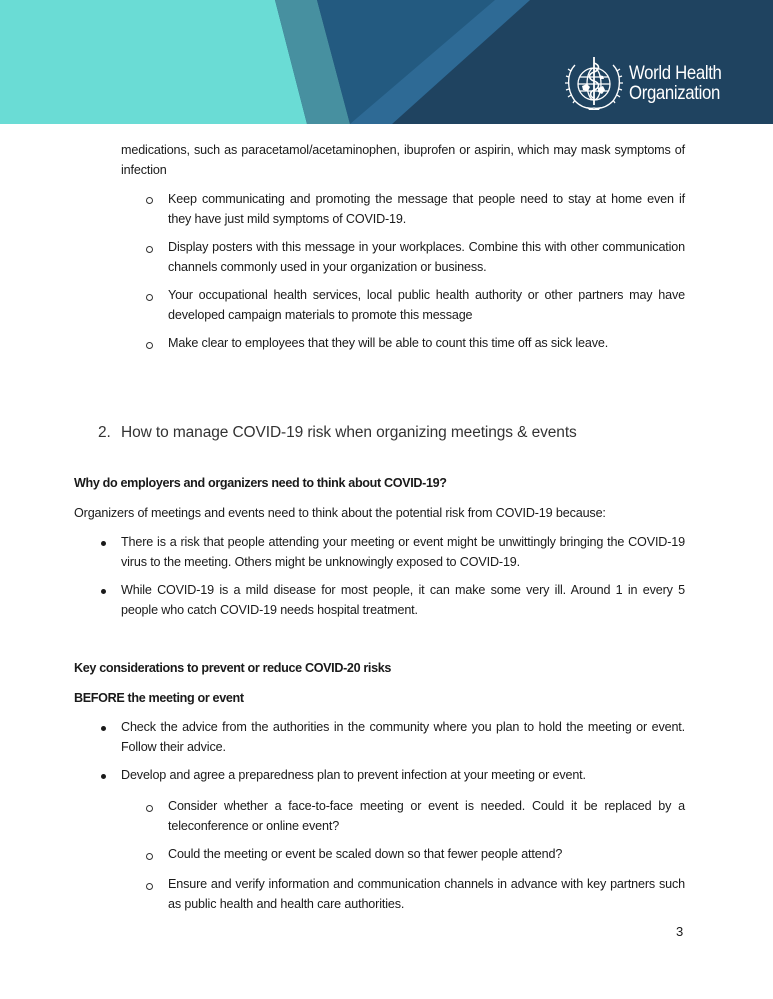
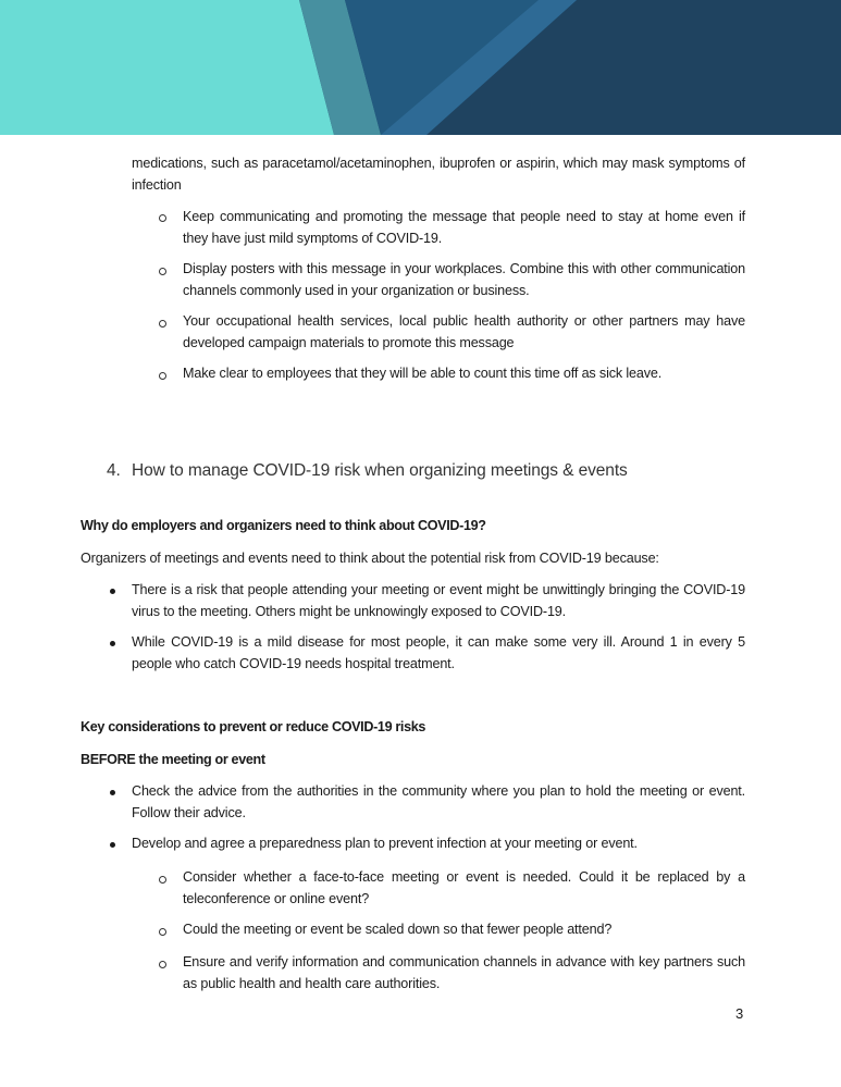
- World Health
- Organization
  medications, such as paracetamol/acetaminophen, ibuprofen or aspirin, which may mask symptoms of infection
  Keep communicating and promoting the message that people need to stay at home even if they have just mild symptoms of COVID-19.
  Display posters with this message in your workplaces. Combine this with other communication channels commonly used in your organization or business.
  Your occupational health services, local public health authority or other partners may have developed campaign materials to promote this message
  Make clear to employees that they will be able to count this time off as sick leave.
- 2. How to manage COVID-19 risk when organizing meetings & events
+ 4. How to manage COVID-19 risk when organizing meetings & events
  Why do employers and organizers need to think about COVID-19?
  Organizers of meetings and events need to think about the potential risk from COVID-19 because:
  There is a risk that people attending your meeting or event might be unwittingly bringing the COVID-19 virus to the meeting. Others might be unknowingly exposed to COVID-19.
  While COVID-19 is a mild disease for most people, it can make some very ill. Around 1 in every 5 people who catch COVID-19 needs hospital treatment.
- Key considerations to prevent or reduce COVID-20 risks
+ Key considerations to prevent or reduce COVID-19 risks
  BEFORE the meeting or event
  Check the advice from the authorities in the community where you plan to hold the meeting or event. Follow their advice.
  Develop and agree a preparedness plan to prevent infection at your meeting or event.
  Consider whether a face-to-face meeting or event is needed. Could it be replaced by a teleconference or online event?
  Could the meeting or event be scaled down so that fewer people attend?
  Ensure and verify information and communication channels in advance with key partners such as public health and health care authorities.
  3
